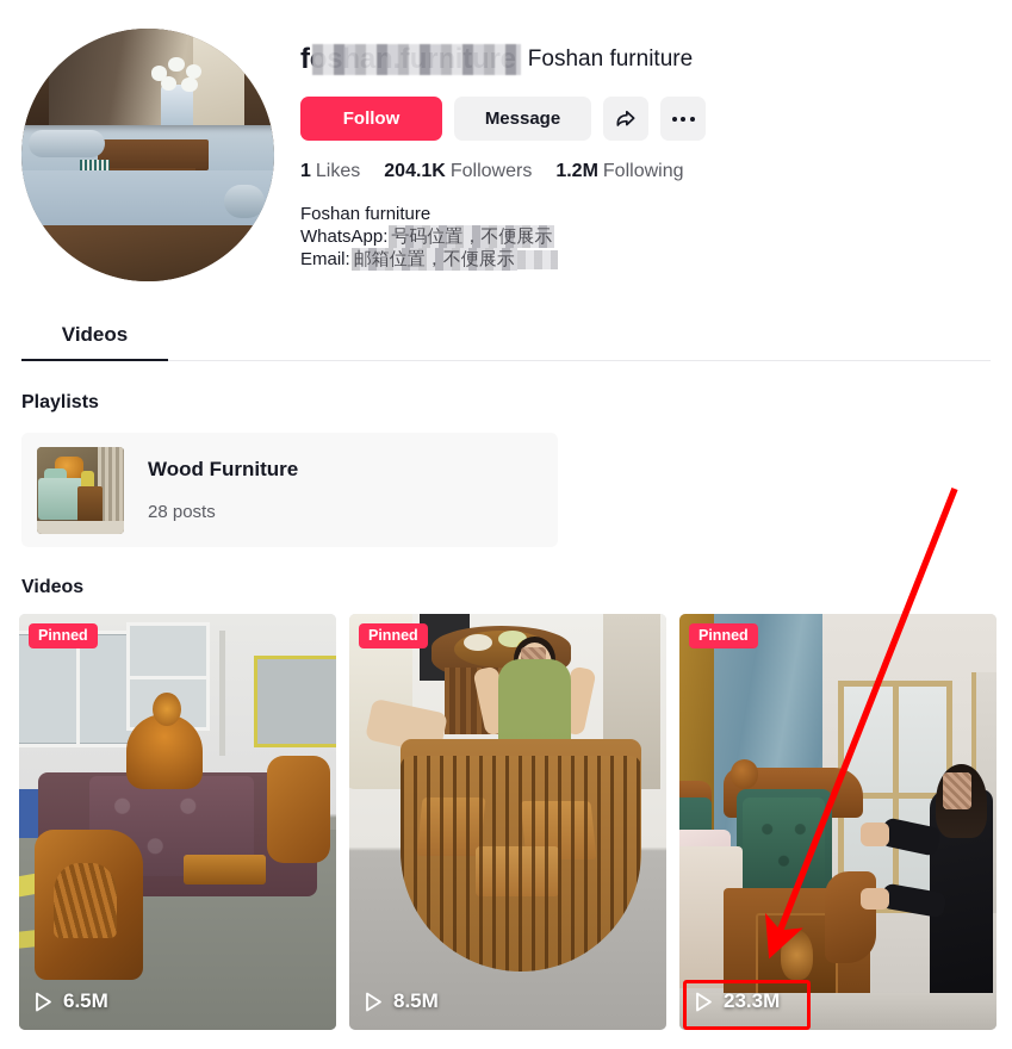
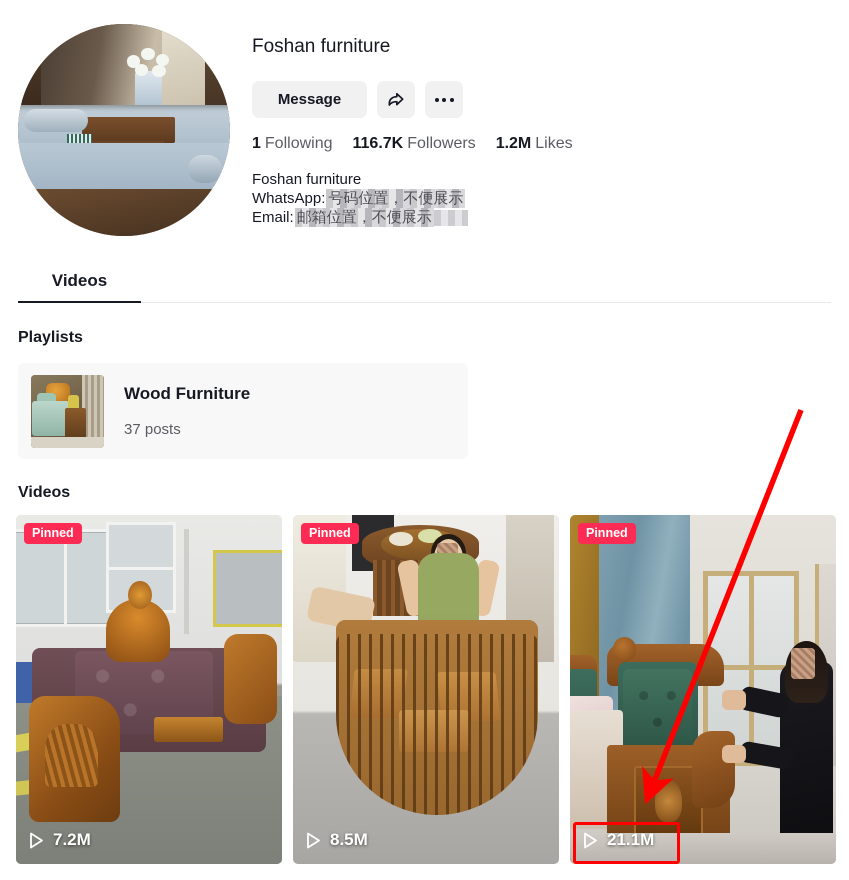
- foshan.furniture
  Foshan furniture
- Follow
  Message
- 1 Likes
+ 1 Following
- 204.1K Followers
+ 116.7K Followers
- 1.2M Following
+ 1.2M Likes
  Foshan furniture
  WhatsApp:
  号码位置，不便展示
  Email:
  邮箱位置，不便展示
  Videos
  Playlists
  Wood Furniture
- 28 posts
+ 37 posts
  Videos
  Pinned
- 6.5M
+ 7.2M
  Pinned
  8.5M
  Pinned
- 23.3M
+ 21.1M
